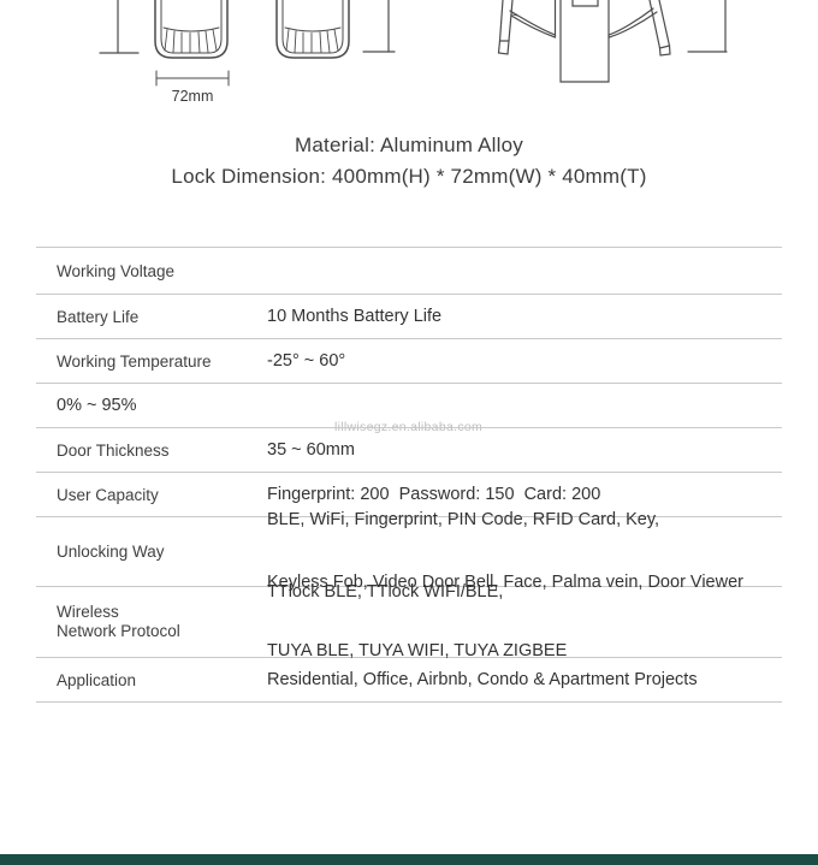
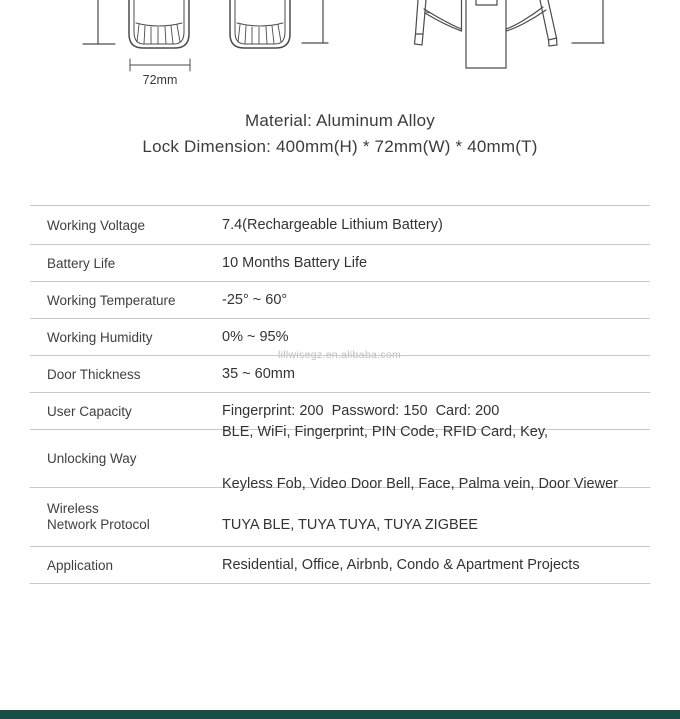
  72mm
  Material: Aluminum Alloy
  Lock Dimension: 400mm(H) * 72mm(W) * 40mm(T)
  lillwisegz.en.alibaba.com
  Working Voltage
+ 7.4(Rechargeable Lithium Battery)
  Battery Life
  10 Months Battery Life
  Working Temperature
  -25° ~ 60°
+ Working Humidity
  0% ~ 95%
  Door Thickness
  35 ~ 60mm
  User Capacity
  Fingerprint: 200 Password: 150 Card: 200
  Unlocking Way
  BLE, WiFi, Fingerprint, PIN Code, RFID Card, Key,
  Keyless Fob, Video Door Bell, Face, Palma vein, Door Viewer
  Wireless
  Network Protocol
- TTlock BLE, TTlock WIFI/BLE,
- TUYA BLE, TUYA WIFI, TUYA ZIGBEE
+ TUYA BLE, TUYA TUYA, TUYA ZIGBEE
  Application
  Residential, Office, Airbnb, Condo & Apartment Projects
